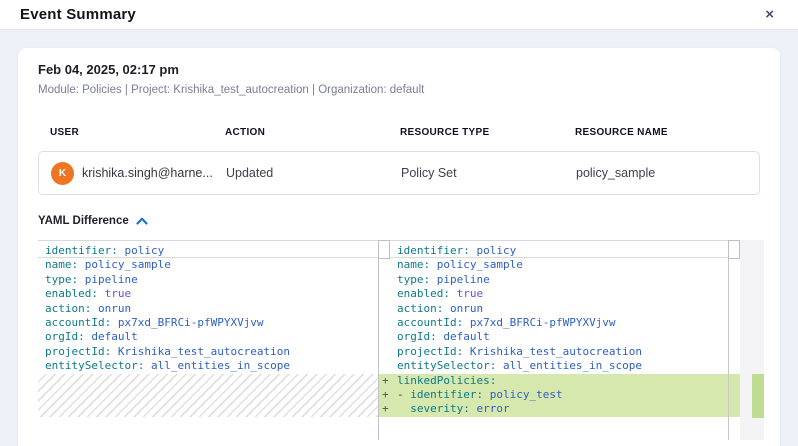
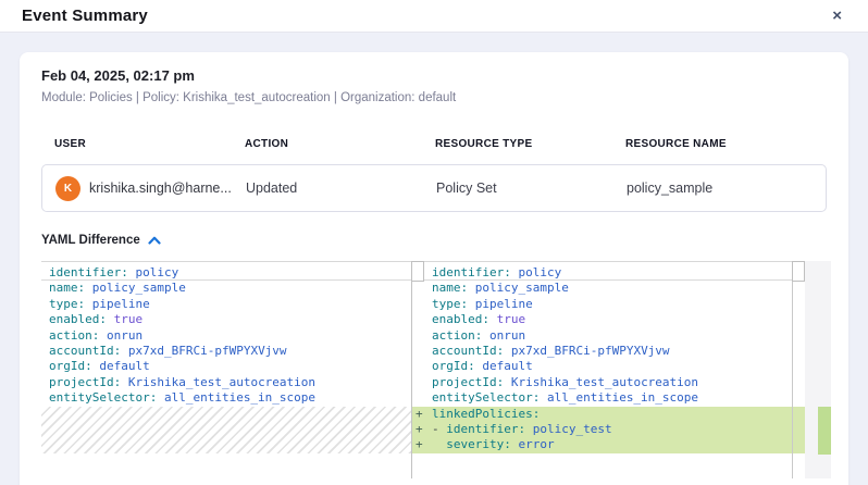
  Event Summary
  ×
  Feb 04, 2025, 02:17 pm
- Module: Policies | Project: Krishika_test_autocreation | Organization: default
+ Module: Policies | Policy: Krishika_test_autocreation | Organization: default
  USER
  ACTION
  RESOURCE TYPE
  RESOURCE NAME
  K
  krishika.singh@harne...
  Updated
  Policy Set
  policy_sample
  YAML Difference
  identifier: policy
  name: policy_sample
  type: pipeline
  enabled: true
  action: onrun
  accountId: px7xd_BFRCi-pfWPYXVjvw
  orgId: default
  projectId: Krishika_test_autocreation
  entitySelector: all_entities_in_scope
  identifier: policy
  name: policy_sample
  type: pipeline
  enabled: true
  action: onrun
  accountId: px7xd_BFRCi-pfWPYXVjvw
  orgId: default
  projectId: Krishika_test_autocreation
  entitySelector: all_entities_in_scope
  +
  linkedPolicies:
  +
  - identifier: policy_test
  +
  severity: error
